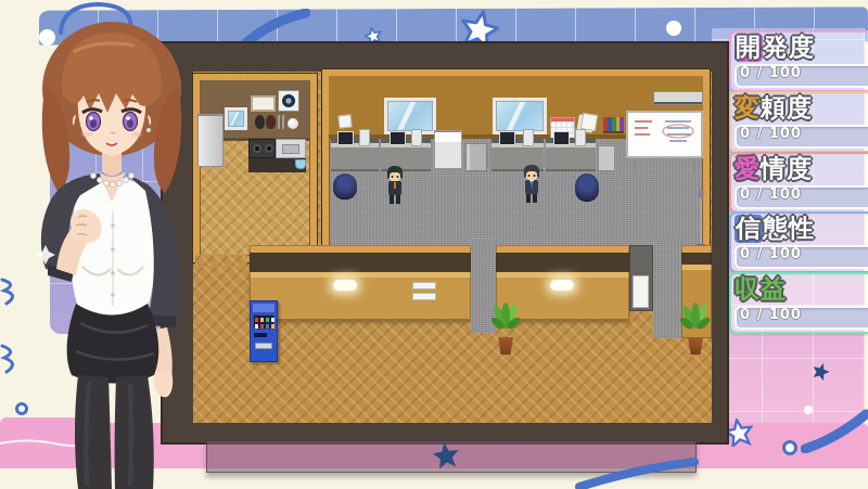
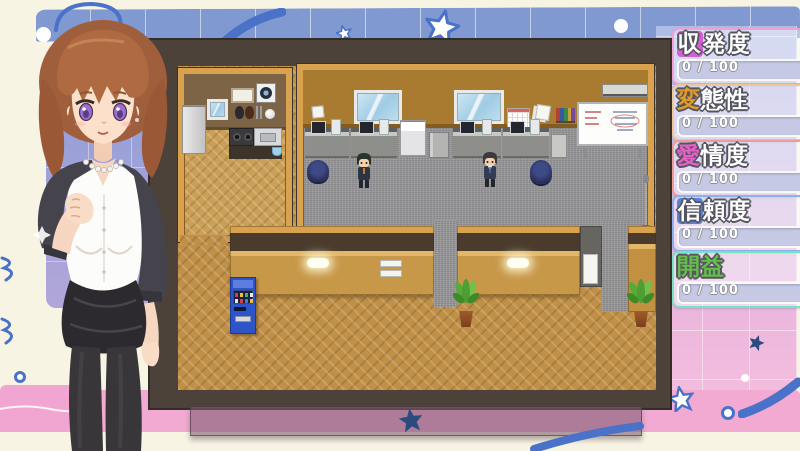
- 開発度
+ 収発度
  0 / 100
- 変頼度
+ 変態性
  0 / 100
  愛情度
  0 / 100
- 信態性
+ 信頼度
  0 / 100
- 収益
+ 開益
  0 / 100
